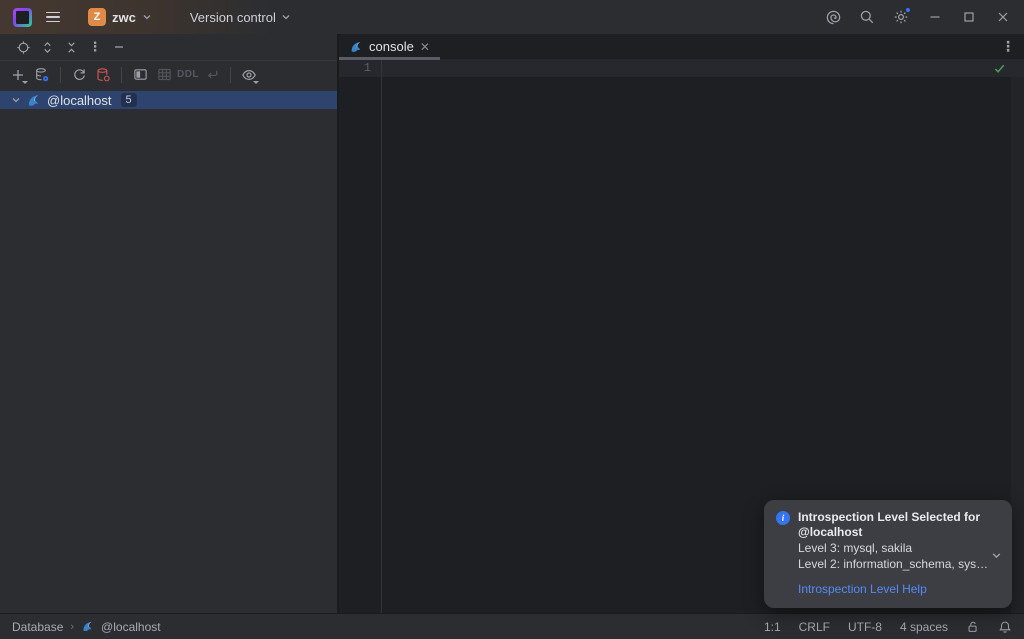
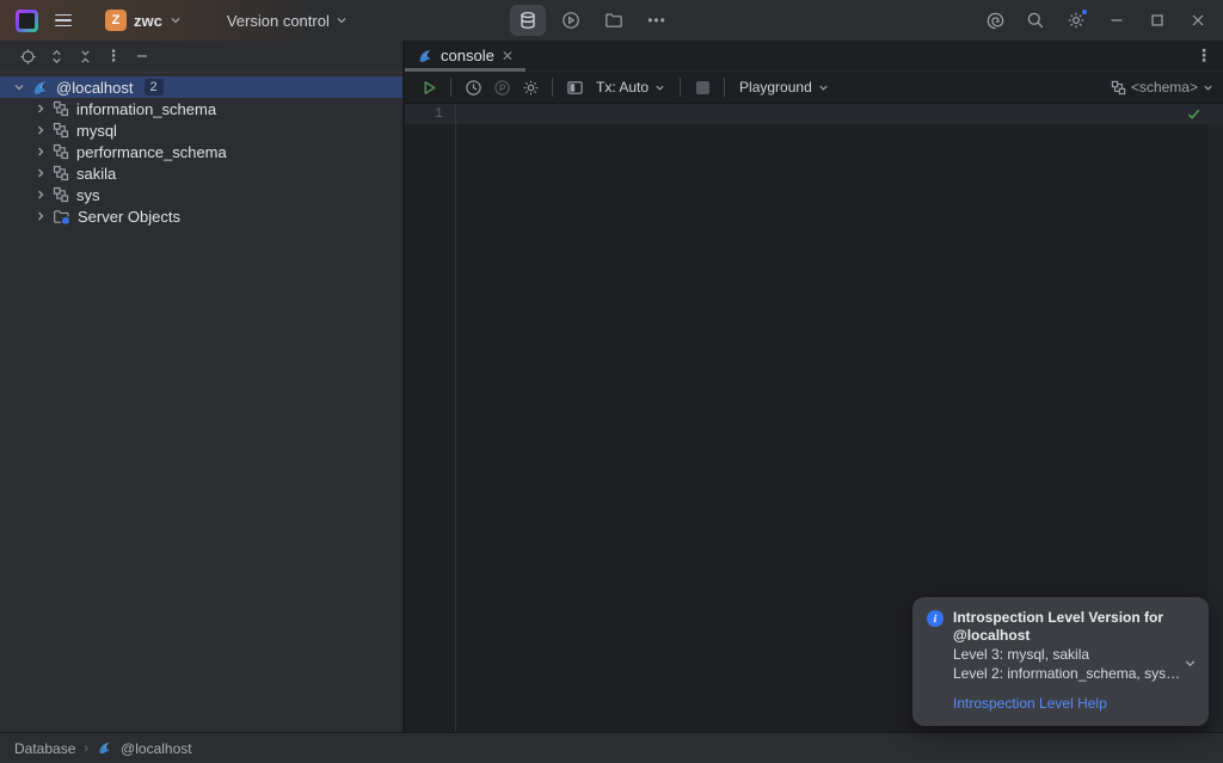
  Z
  zwc
  Version control
+ •••
  ⋮
- DDL
  @localhost
- 5
+ 2
+ information_schema
+ mysql
+ performance_schema
+ sakila
+ sys
+ Server Objects
  console
  ✕
  ⋮
+ Tx: Auto
+ Playground
+ <schema>
  1
  i
- Introspection Level Selected for @localhost
+ Introspection Level Version for @localhost
  Level 3: mysql, sakila
  Level 2: information_schema, sys…
  Introspection Level Help
  Database
  ›
  @localhost
- 1:1
- CRLF
- UTF-8
- 4 spaces
